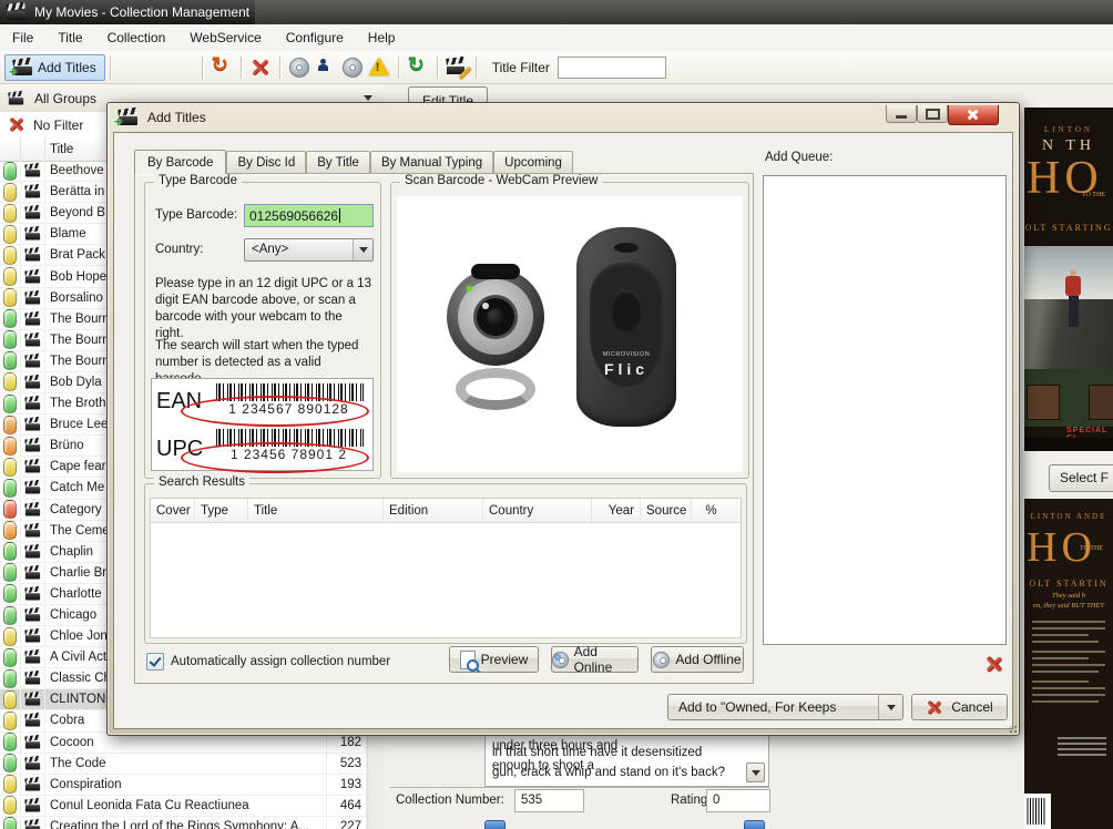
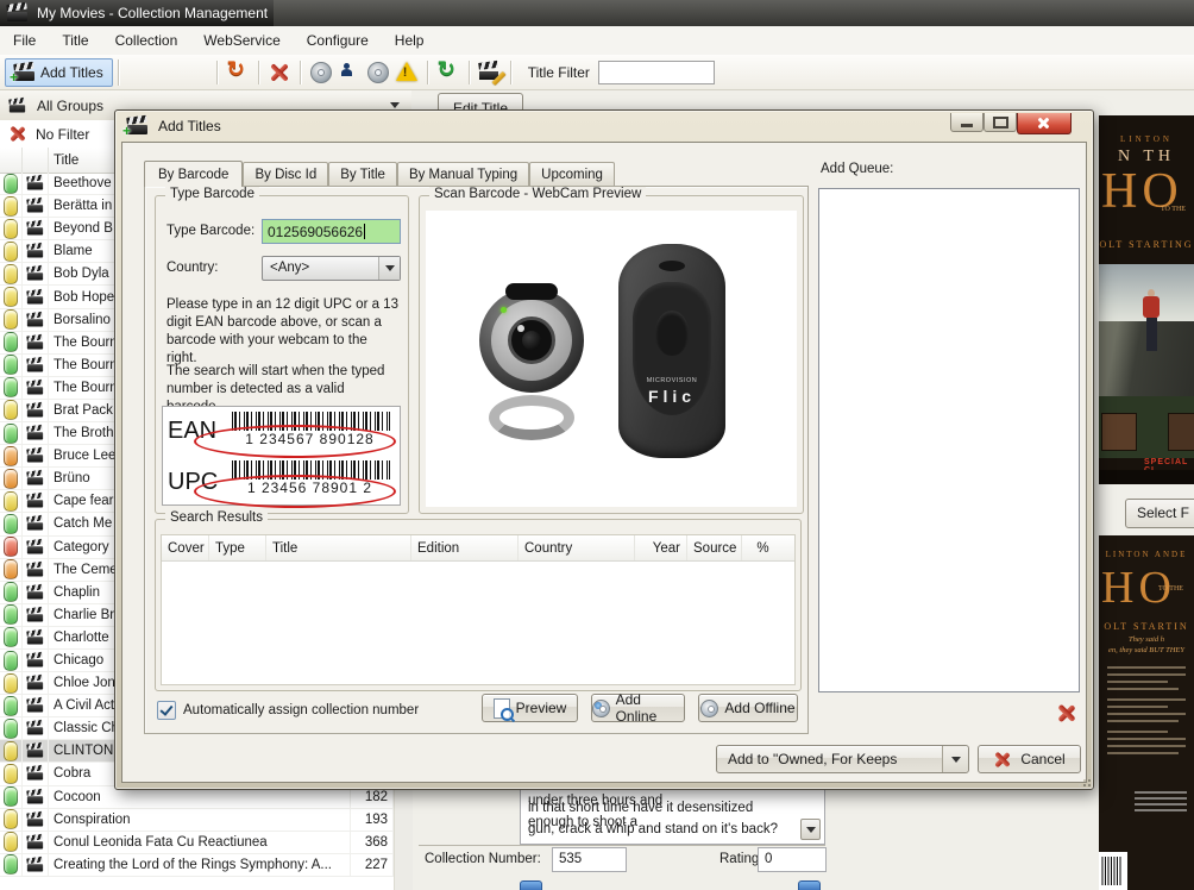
  My Movies - Collection Management
  File
  Title
  Collection
  WebService
  Configure
  Help
  +
  Add Titles
  Title Filter
  All Groups
  No Filter
  Title
  Beethove
  Berätta in
  Beyond B
  Blame
- Brat Pack
+ Bob Dyla
  Bob Hope
  Borsalino
  The Bour
  The Bour
  The Bour
- Bob Dyla
+ Brat Pack
  The Broth
  Bruce Lee
  Brüno
  Cape fear
  Catch Me
  Category
  The Cem
  Chaplin
  Charlie Br
  Charlotte
  Chicago
  Chloe Jon
  A Civil Act
  Classic C
  CLINTON
  Cobra
  Cocoon
  182
- The Code
- 523
  Conspiration
  193
  Conul Leonida Fata Cu Reactiunea
- 464
+ 368
  Creating the Lord of the Rings Symphony: A...
  227
  Edit Title
  in that short time have it desensitized enough to shoot a
  gun, crack a whip and stand on it's back?
  Collection Number:
  535
  Rating
  0
  LINTON
  N TH
  HO
  OLT STARTING
  Select F
  LINTON ANDE
  HO
  OLT STARTIN
  +
  Add Titles
  By Barcode
  By Disc Id
  By Title
  By Manual Typing
  Upcoming
  Type Barcode
  Type Barcode:
  012569056626
  Country:
  <Any>
  Please type in an 12 digit UPC or a 13 digit EAN barcode above, or scan a barcode with your webcam to the right.
  The search will start when the typed number is detected as a valid
  EAN
  1 234567 890128
  UPC
  1 23456 78901 2
  Scan Barcode - WebCam Preview
  Flic
  Search Results
  Cover
  Type
  Title
  Edition
  Country
  Year
  Source
  %
  Automatically assign collection number
  Preview
  Add Online
  Add Offline
  Add Queue:
  Add to "Owned, For Keeps
  Cancel
